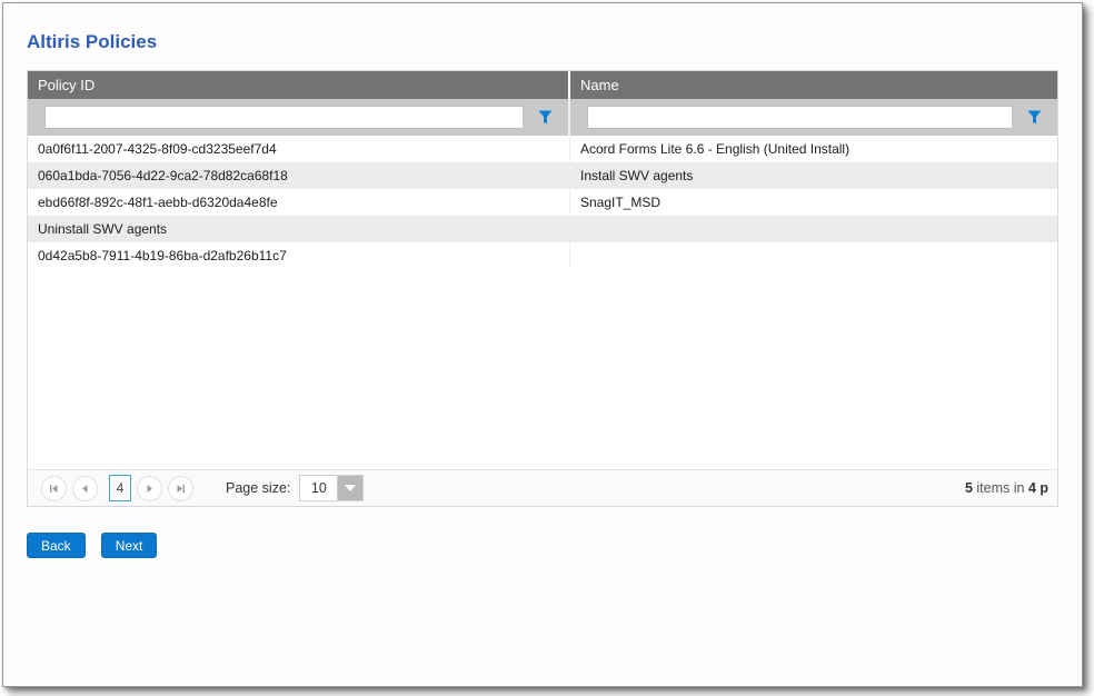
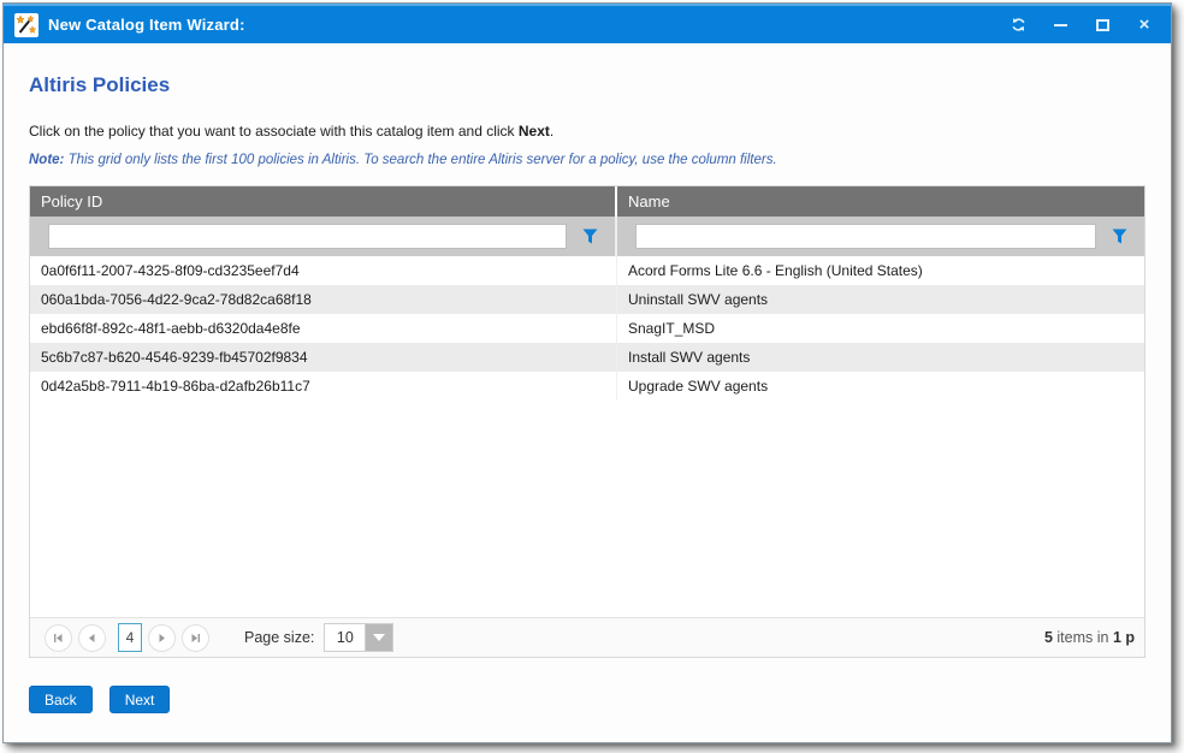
+ New Catalog Item Wizard:
+ ×
  Altiris Policies
+ Click on the policy that you want to associate with this catalog item and click Next.
+ Note: This grid only lists the first 100 policies in Altiris. To search the entire Altiris server for a policy, use the column filters.
  Policy ID
  Name
  0a0f6f11-2007-4325-8f09-cd3235eef7d4
- Acord Forms Lite 6.6 - English (United Install)
+ Acord Forms Lite 6.6 - English (United States)
  060a1bda-7056-4d22-9ca2-78d82ca68f18
- Install SWV agents
+ Uninstall SWV agents
  ebd66f8f-892c-48f1-aebb-d6320da4e8fe
  SnagIT_MSD
+ 5c6b7c87-b620-4546-9239-fb45702f9834
- Uninstall SWV agents
+ Install SWV agents
  0d42a5b8-7911-4b19-86ba-d2afb26b11c7
+ Upgrade SWV agents
  4
  Page size:
  10
- 5 items in 4 p
+ 5 items in 1 p
  Back
  Next
